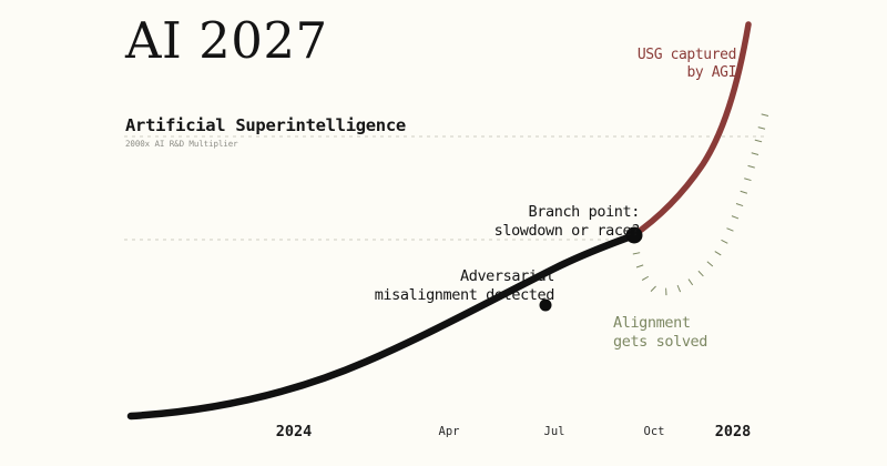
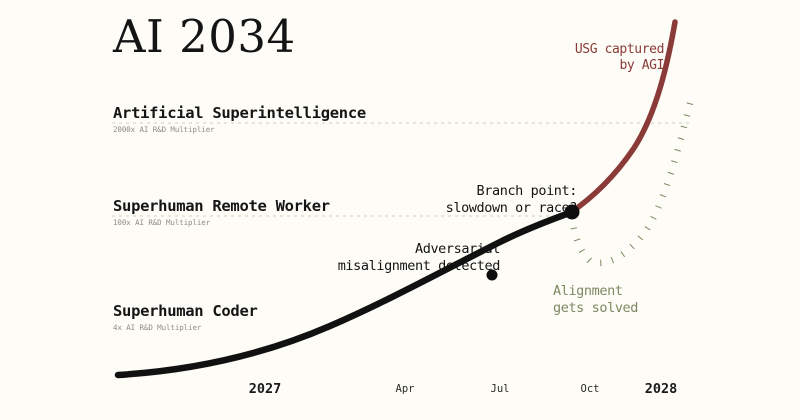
- AI 2027
+ AI 2034
  Artificial Superintelligence
  2000x AI R&D Multiplier
+ Superhuman Remote Worker
+ 100x AI R&D Multiplier
+ Superhuman Coder
+ 4x AI R&D Multiplier
  USG captured
  by AGI
  Branch point:
  slowdown or race?
  Adversarial
  misalignment detected
  Alignment
  gets solved
- 2024
+ 2027
  Apr
  Jul
  Oct
  2028
